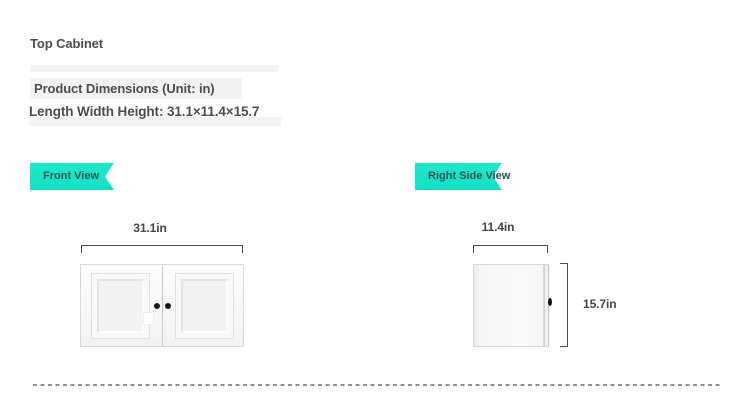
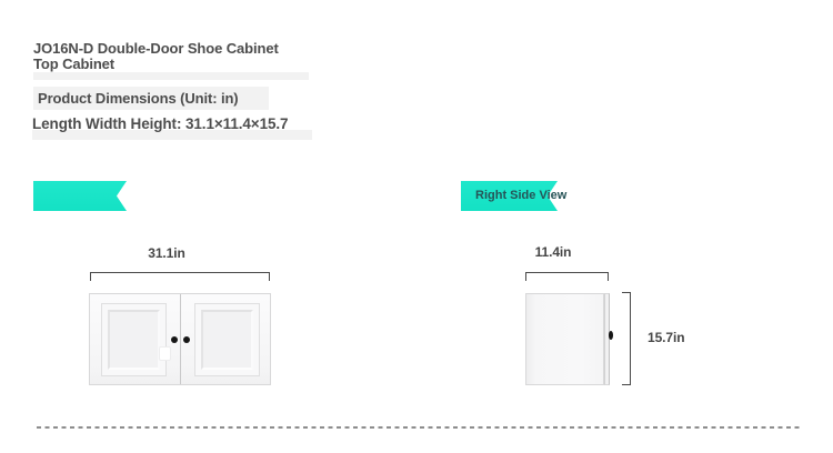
+ JO16N-D Double-Door Shoe Cabinet
  Top Cabinet
  Product Dimensions (Unit: in)
  Length Width Height: 31.1×11.4×15.7
- Front View
  31.1in
  Right Side View
  11.4in
  15.7in
